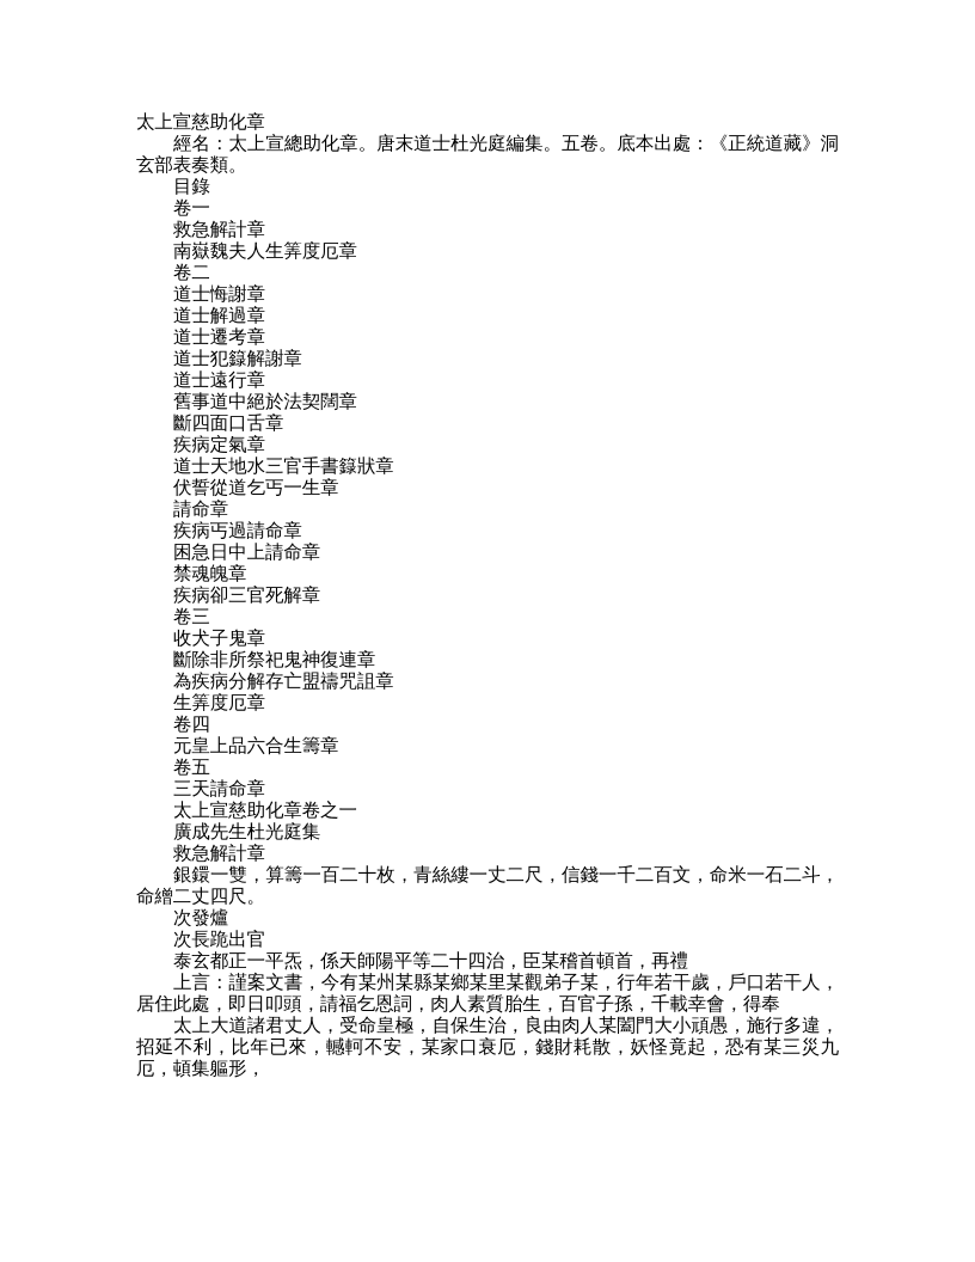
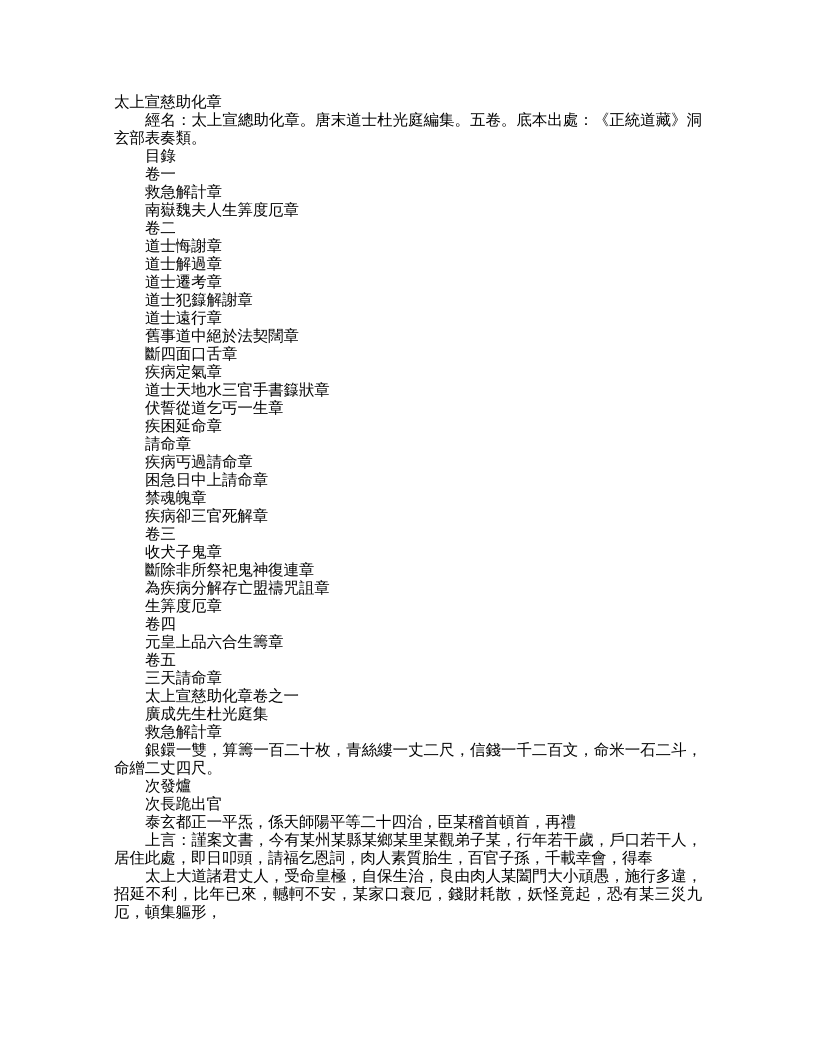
  太上宣慈助化章
  經名：太上宣總助化章。唐末道士杜光庭編集。五卷。底本出處：《正統道藏》洞玄部表奏類。
  目錄
  卷一
  救急解計章
  南嶽魏夫人生筭度厄章
  卷二
  道士悔謝章
  道士解過章
  道士遷考章
  道士犯籙解謝章
  道士遠行章
  舊事道中絕於法契闊章
  斷四面口舌章
  疾病定氣章
  道士天地水三官手書籙狀章
  伏誓從道乞丐一生章
+ 疾困延命章
  請命章
  疾病丐過請命章
  困急日中上請命章
  禁魂魄章
  疾病卻三官死解章
  卷三
  收犬子鬼章
  斷除非所祭祀鬼神復連章
  為疾病分解存亡盟禱咒詛章
  生筭度厄章
  卷四
  元皇上品六合生籌章
  卷五
  三天請命章
  太上宣慈助化章卷之一
  廣成先生杜光庭集
  救急解計章
  銀鐶一雙，算籌一百二十枚，青絲縷一丈二尺，信錢一千二百文，命米一石二斗，命繒二丈四尺。
  次發爐
  次長跪出官
  泰玄都正一平炁，係天師陽平等二十四治，臣某稽首頓首，再禮
  上言：謹案文書，今有某州某縣某鄉某里某觀弟子某，行年若干歲，戶口若干人，居住此處，即日叩頭，請福乞恩詞，肉人素質胎生，百官子孫，千載幸會，得奉
  太上大道諸君丈人，受命皇極，自保生治，良由肉人某闔門大小頑愚，施行多違，招延不利，比年已來，轗軻不安，某家口衰厄，錢財耗散，妖怪竟起，恐有某三災九厄，頓集軀形，
